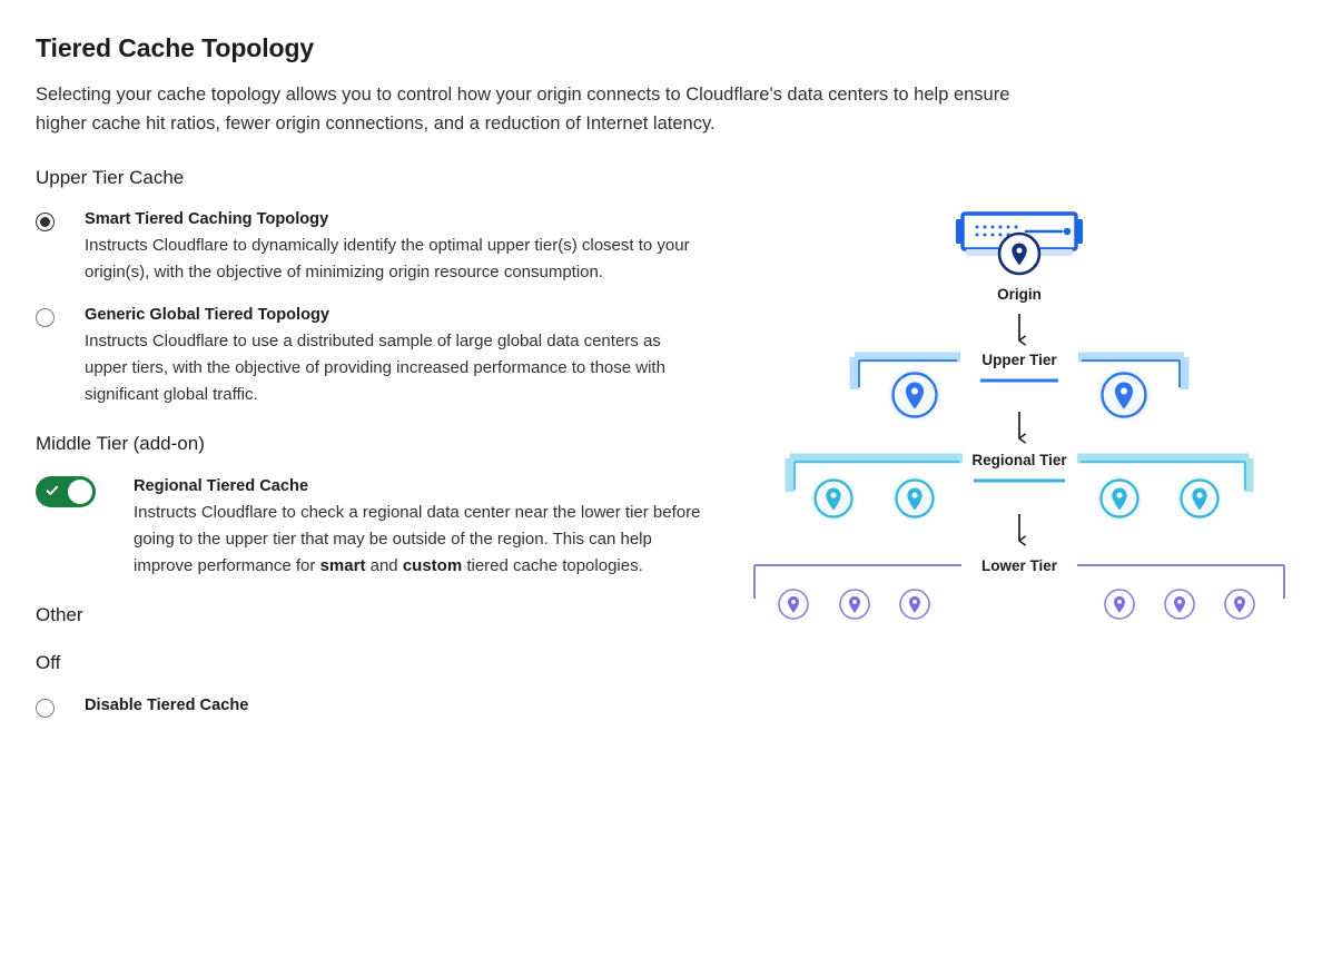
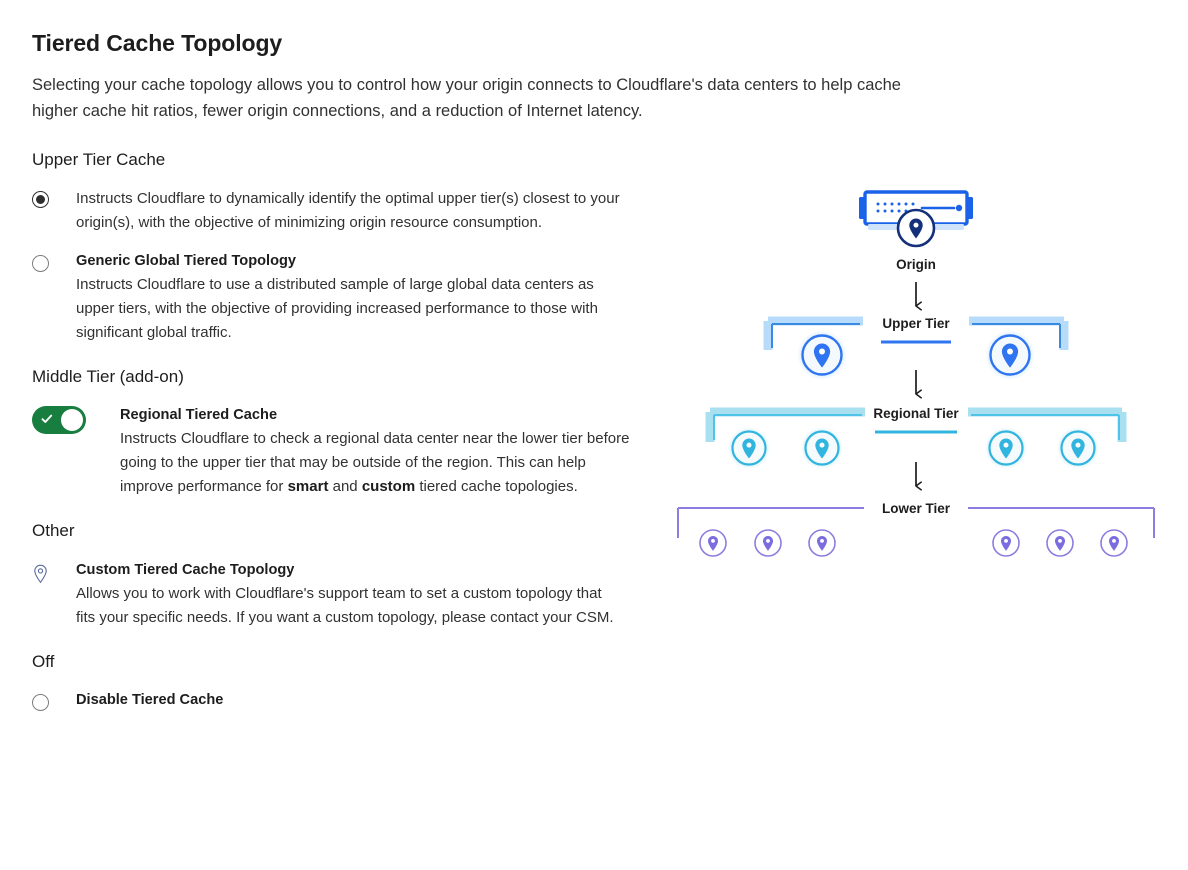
  Tiered Cache Topology
- Selecting your cache topology allows you to control how your origin connects to Cloudflare's data centers to help ensure higher cache hit ratios, fewer origin connections, and a reduction of Internet latency.
+ Selecting your cache topology allows you to control how your origin connects to Cloudflare's data centers to help cache higher cache hit ratios, fewer origin connections, and a reduction of Internet latency.
  Upper Tier Cache
- Smart Tiered Caching Topology
  Instructs Cloudflare to dynamically identify the optimal upper tier(s) closest to your origin(s), with the objective of minimizing origin resource consumption.
  Generic Global Tiered Topology
  Instructs Cloudflare to use a distributed sample of large global data centers as upper tiers, with the objective of providing increased performance to those with significant global traffic.
  Middle Tier (add-on)
  Regional Tiered Cache
  Instructs Cloudflare to check a regional data center near the lower tier before going to the upper tier that may be outside of the region. This can help improve performance for smart and custom tiered cache topologies.
  Other
+ Custom Tiered Cache Topology
+ Allows you to work with Cloudflare's support team to set a custom topology that fits your specific needs. If you want a custom topology, please contact your CSM.
  Off
  Disable Tiered Cache
  Origin
  Upper Tier
  Regional Tier
  Lower Tier
